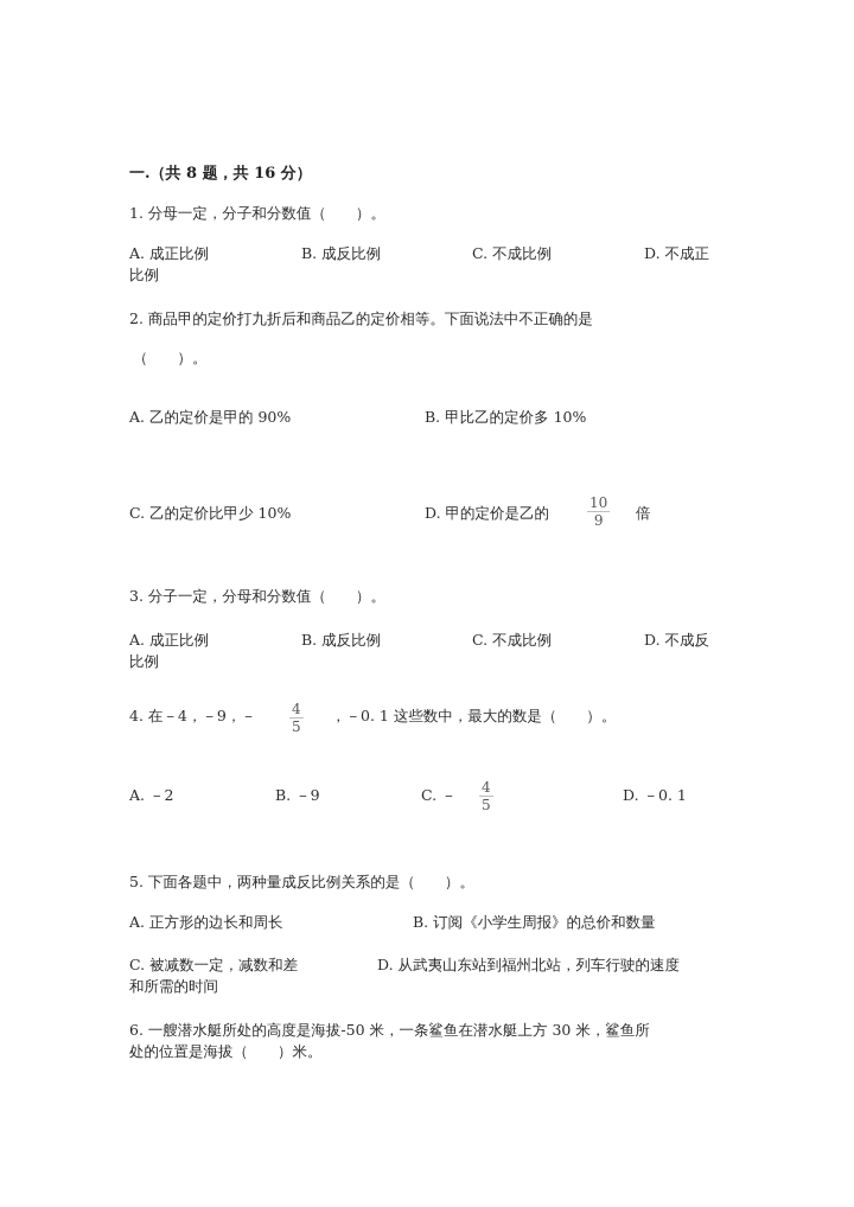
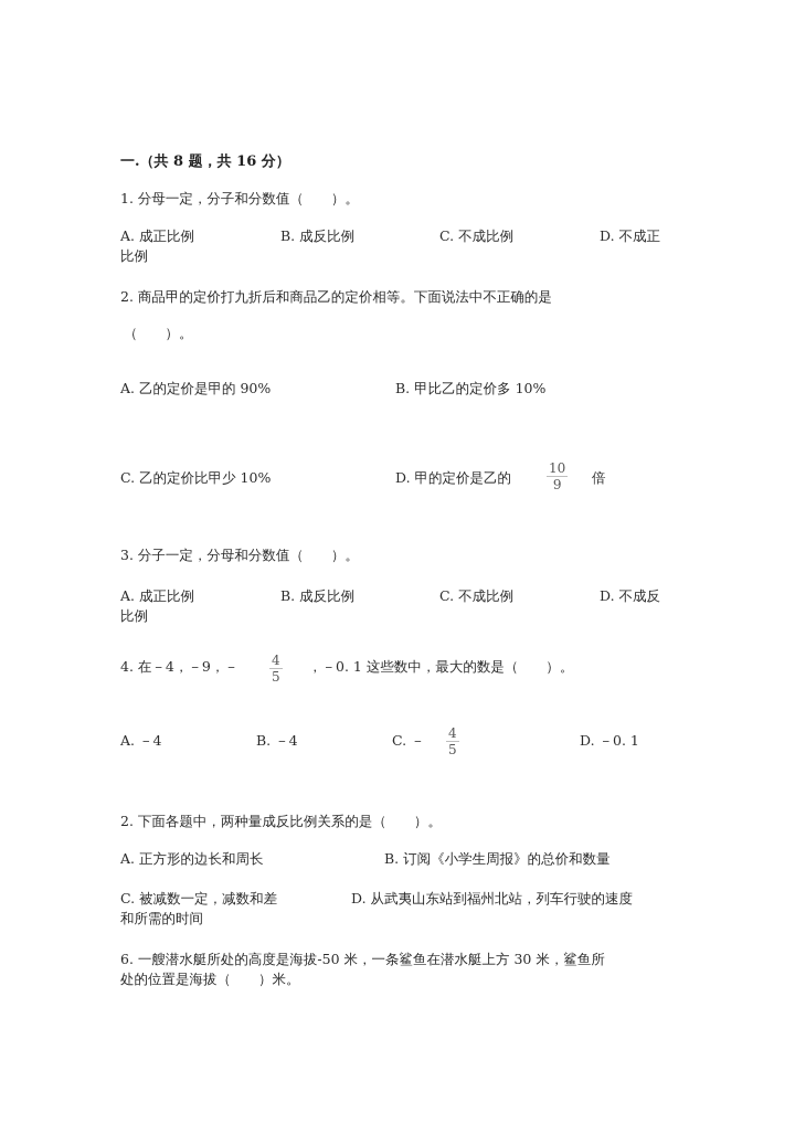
  一.（共 8 题，共 16 分）
  1. 分母一定，分子和分数值（ ）。
  A. 成正比例
  B. 成反比例
  C. 不成比例
  D. 不成正
  比例
  2. 商品甲的定价打九折后和商品乙的定价相等。下面说法中不正确的是
  （ ）。
  A. 乙的定价是甲的 90%
  B. 甲比乙的定价多 10%
  C. 乙的定价比甲少 10%
  D. 甲的定价是乙的
  10
  9
  倍
  3. 分子一定，分母和分数值（ ）。
  A. 成正比例
  B. 成反比例
  C. 不成比例
  D. 不成反
  比例
  4. 在－4，－9，－
  4
  5
  ，－0. 1 这些数中，最大的数是（ ）。
- A. －2
+ A. －4
- B. －9
+ B. －4
  C. －
  4
  5
  D. －0. 1
- 5. 下面各题中，两种量成反比例关系的是（ ）。
+ 2. 下面各题中，两种量成反比例关系的是（ ）。
  A. 正方形的边长和周长
  B. 订阅《小学生周报》的总价和数量
  C. 被减数一定，减数和差
  D. 从武夷山东站到福州北站，列车行驶的速度
  和所需的时间
  6. 一艘潜水艇所处的高度是海拔-50 米，一条鲨鱼在潜水艇上方 30 米，鲨鱼所
  处的位置是海拔（ ）米。
